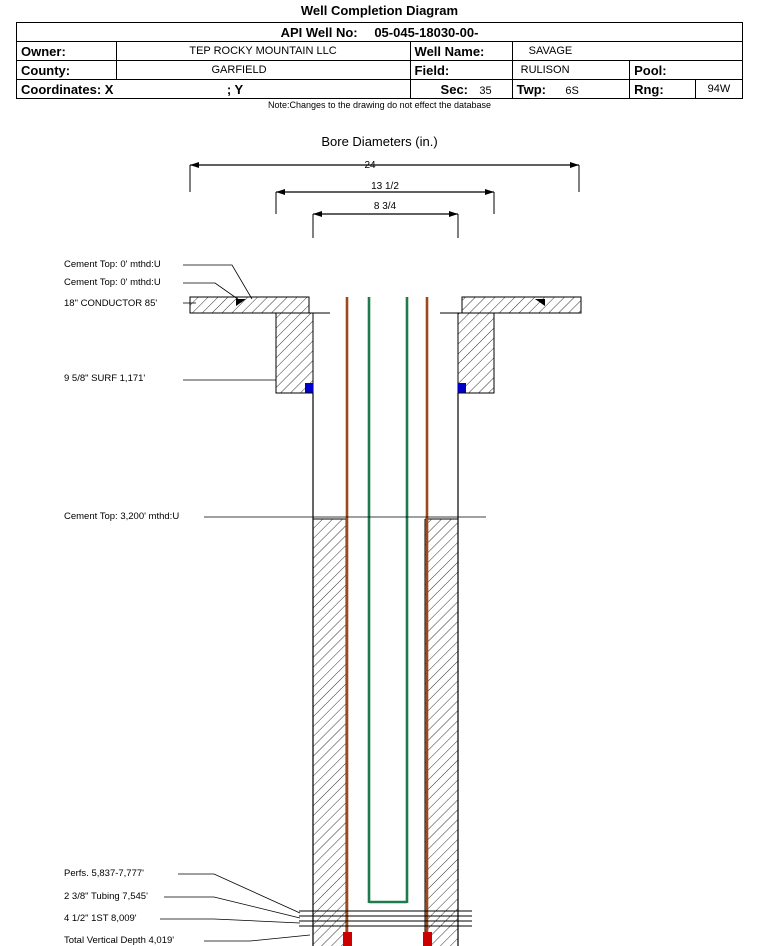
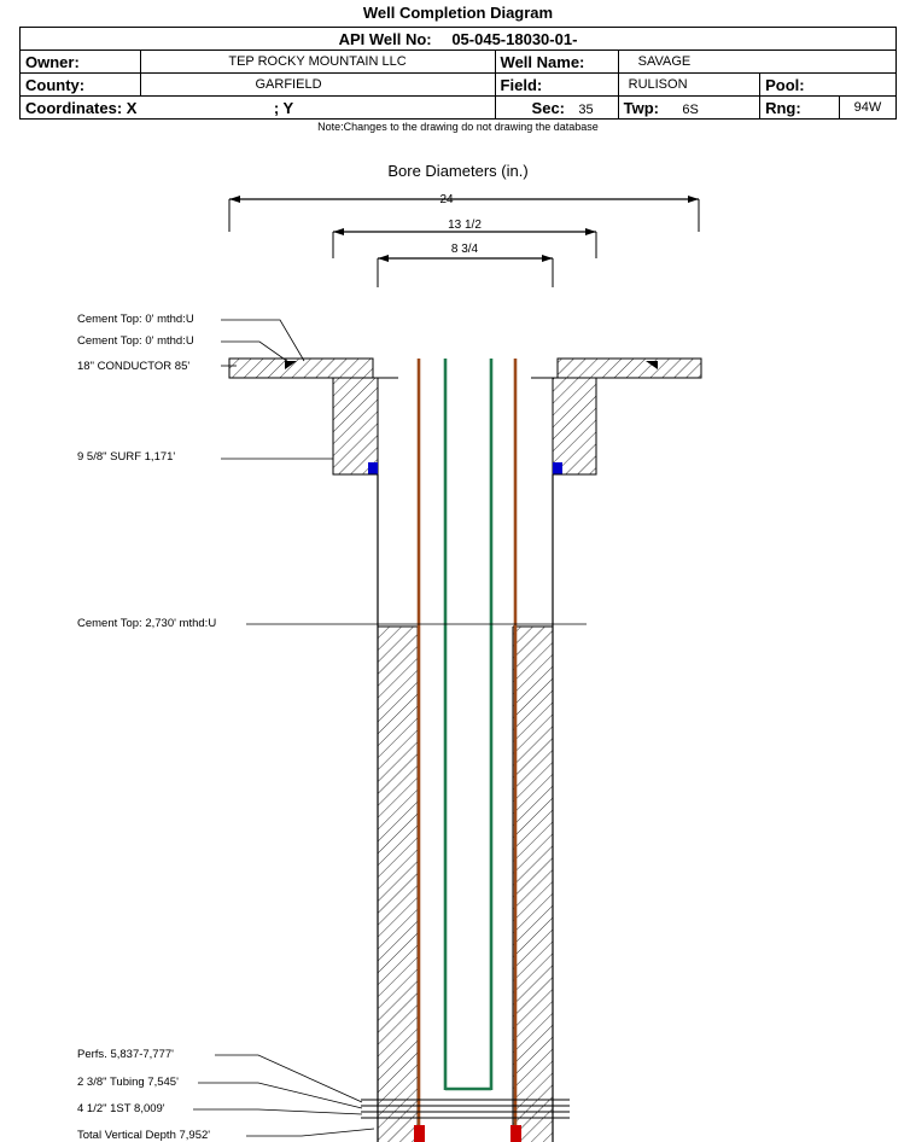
  Well Completion Diagram
- API Well No: 05-045-18030-00-
+ API Well No: 05-045-18030-01-
  Owner:	TEP ROCKY MOUNTAIN LLC	Well Name:	SAVAGE
  County:	GARFIELD	Field:	RULISON	Pool:
  Coordinates: X ; Y	Sec: 35	Twp: 6S	Rng:	94W
- Note:Changes to the drawing do not effect the database
+ Note:Changes to the drawing do not drawing the database
  Bore Diameters (in.)
  13 1/2
  8 3/4
  Cement Top: 0' mthd:U
  Cement Top: 0' mthd:U
  18" CONDUCTOR 85'
  9 5/8" SURF 1,171'
- Cement Top: 3,200' mthd:U
+ Cement Top: 2,730' mthd:U
  Perfs. 5,837-7,777'
  2 3/8" Tubing 7,545'
  4 1/2" 1ST 8,009'
- Total Vertical Depth 4,019'
+ Total Vertical Depth 7,952'
